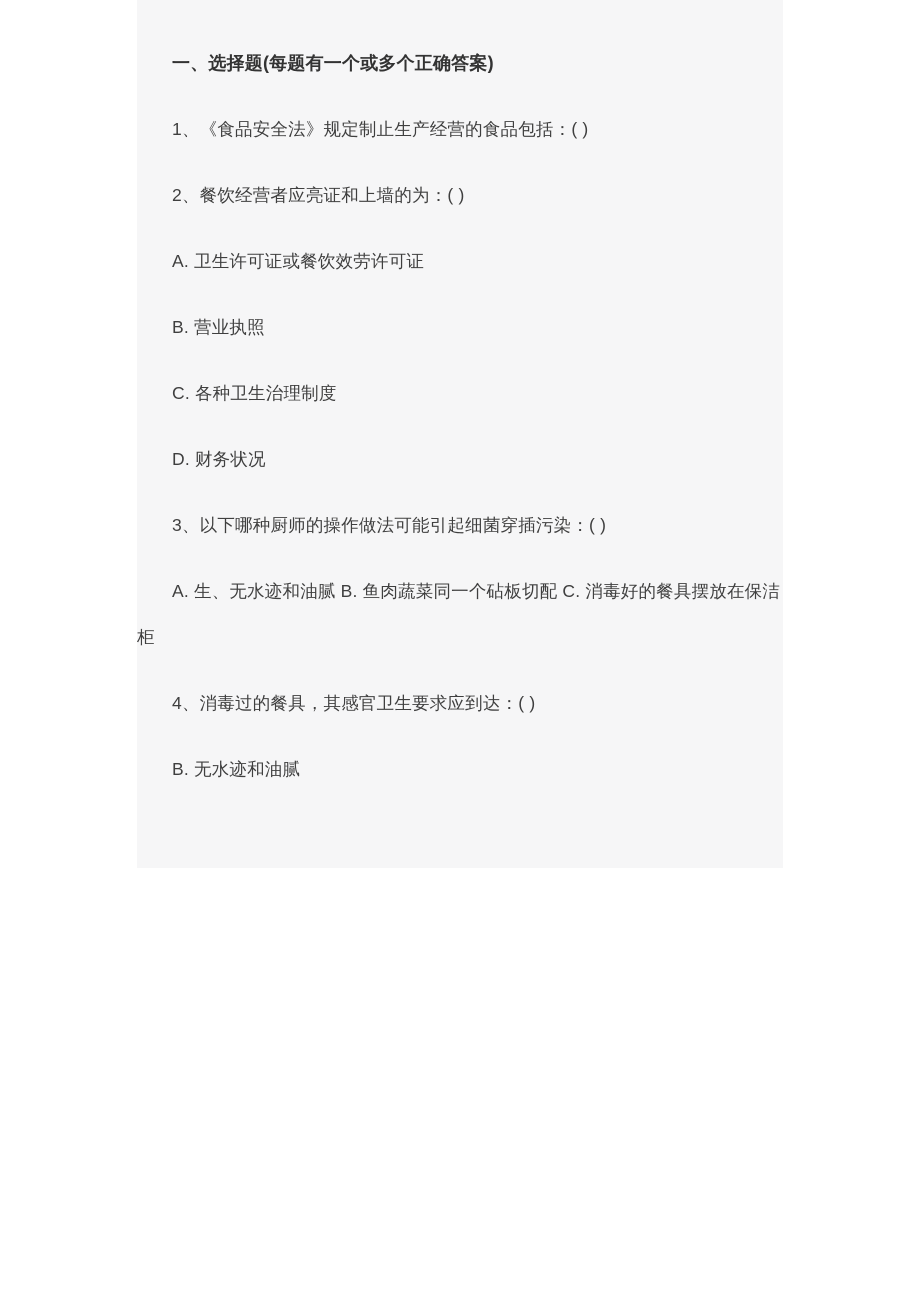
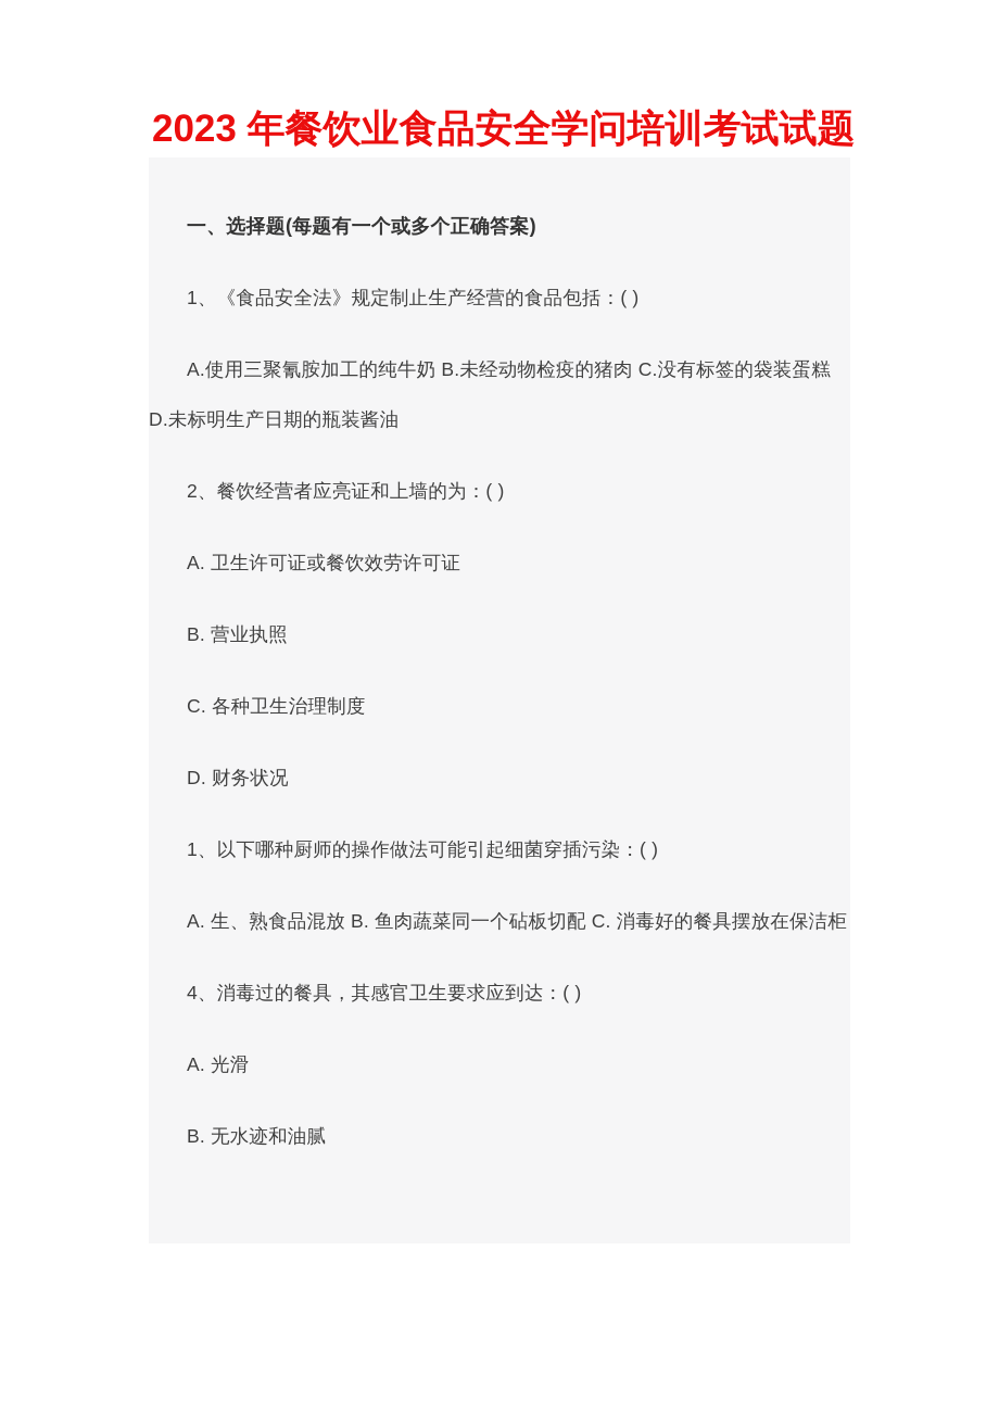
+ 2023 年餐饮业食品安全学问培训考试试题
  一、选择题(每题有一个或多个正确答案)
  1、《食品安全法》规定制止生产经营的食品包括：( )
+ A.使用三聚氰胺加工的纯牛奶 B.未经动物检疫的猪肉 C.没有标签的袋装蛋糕 D.未标明生产日期的瓶装酱油
  2、餐饮经营者应亮证和上墙的为：( )
  A. 卫生许可证或餐饮效劳许可证
  B. 营业执照
  C. 各种卫生治理制度
  D. 财务状况
- 3、以下哪种厨师的操作做法可能引起细菌穿插污染：( )
+ 1、以下哪种厨师的操作做法可能引起细菌穿插污染：( )
- A. 生、无水迹和油腻 B. 鱼肉蔬菜同一个砧板切配 C. 消毒好的餐具摆放在保洁柜
+ A. 生、熟食品混放 B. 鱼肉蔬菜同一个砧板切配 C. 消毒好的餐具摆放在保洁柜
  4、消毒过的餐具，其感官卫生要求应到达：( )
+ A. 光滑
  B. 无水迹和油腻
